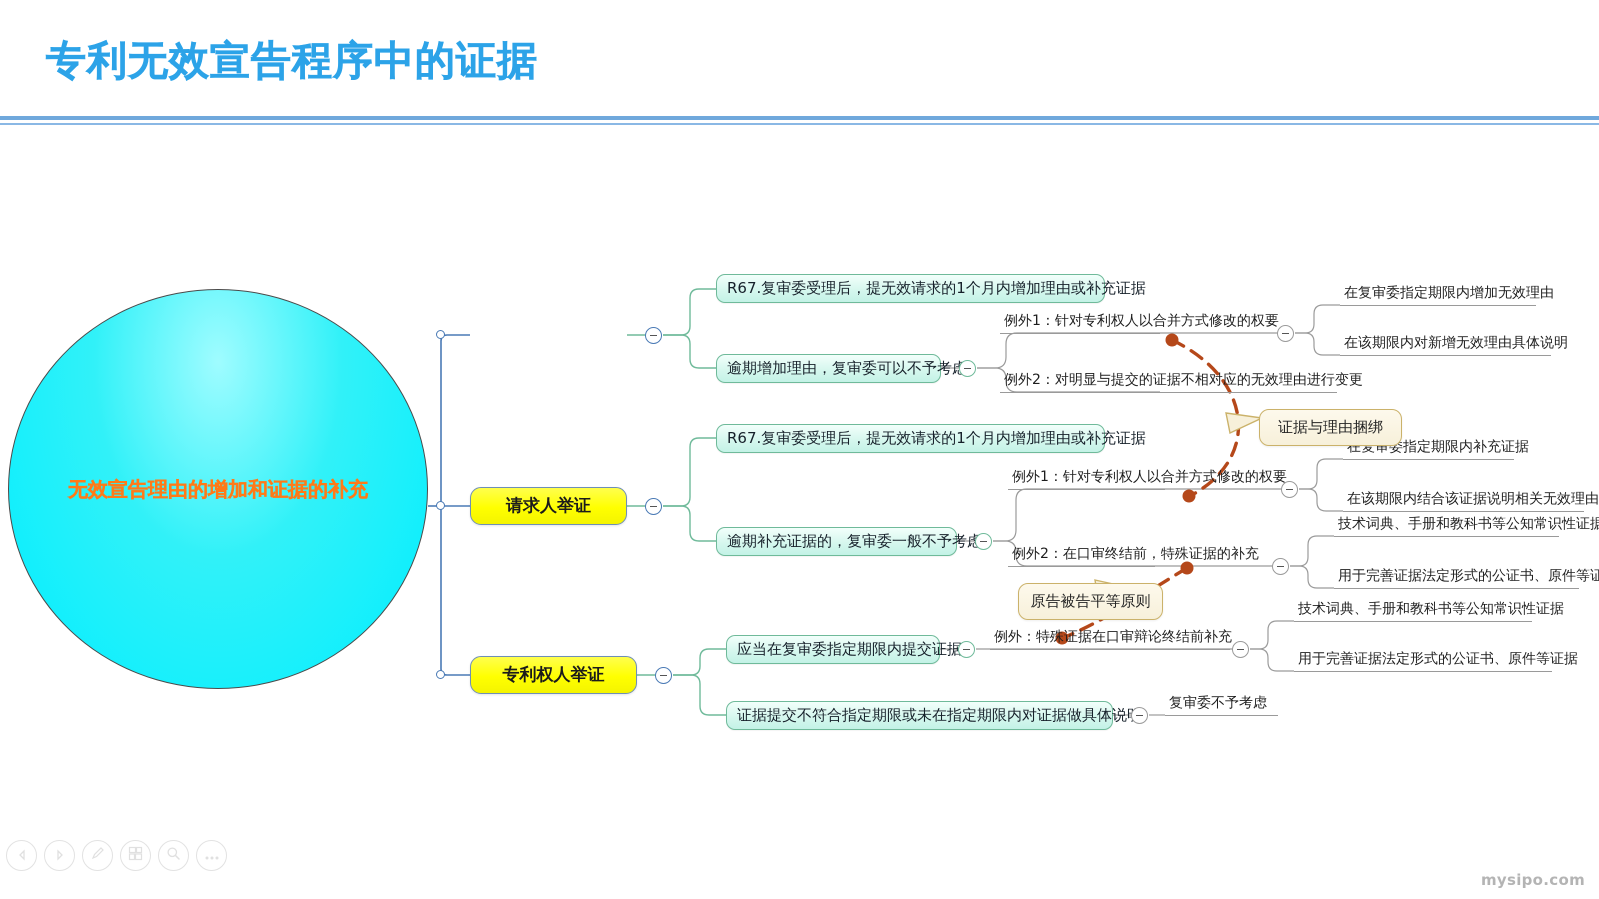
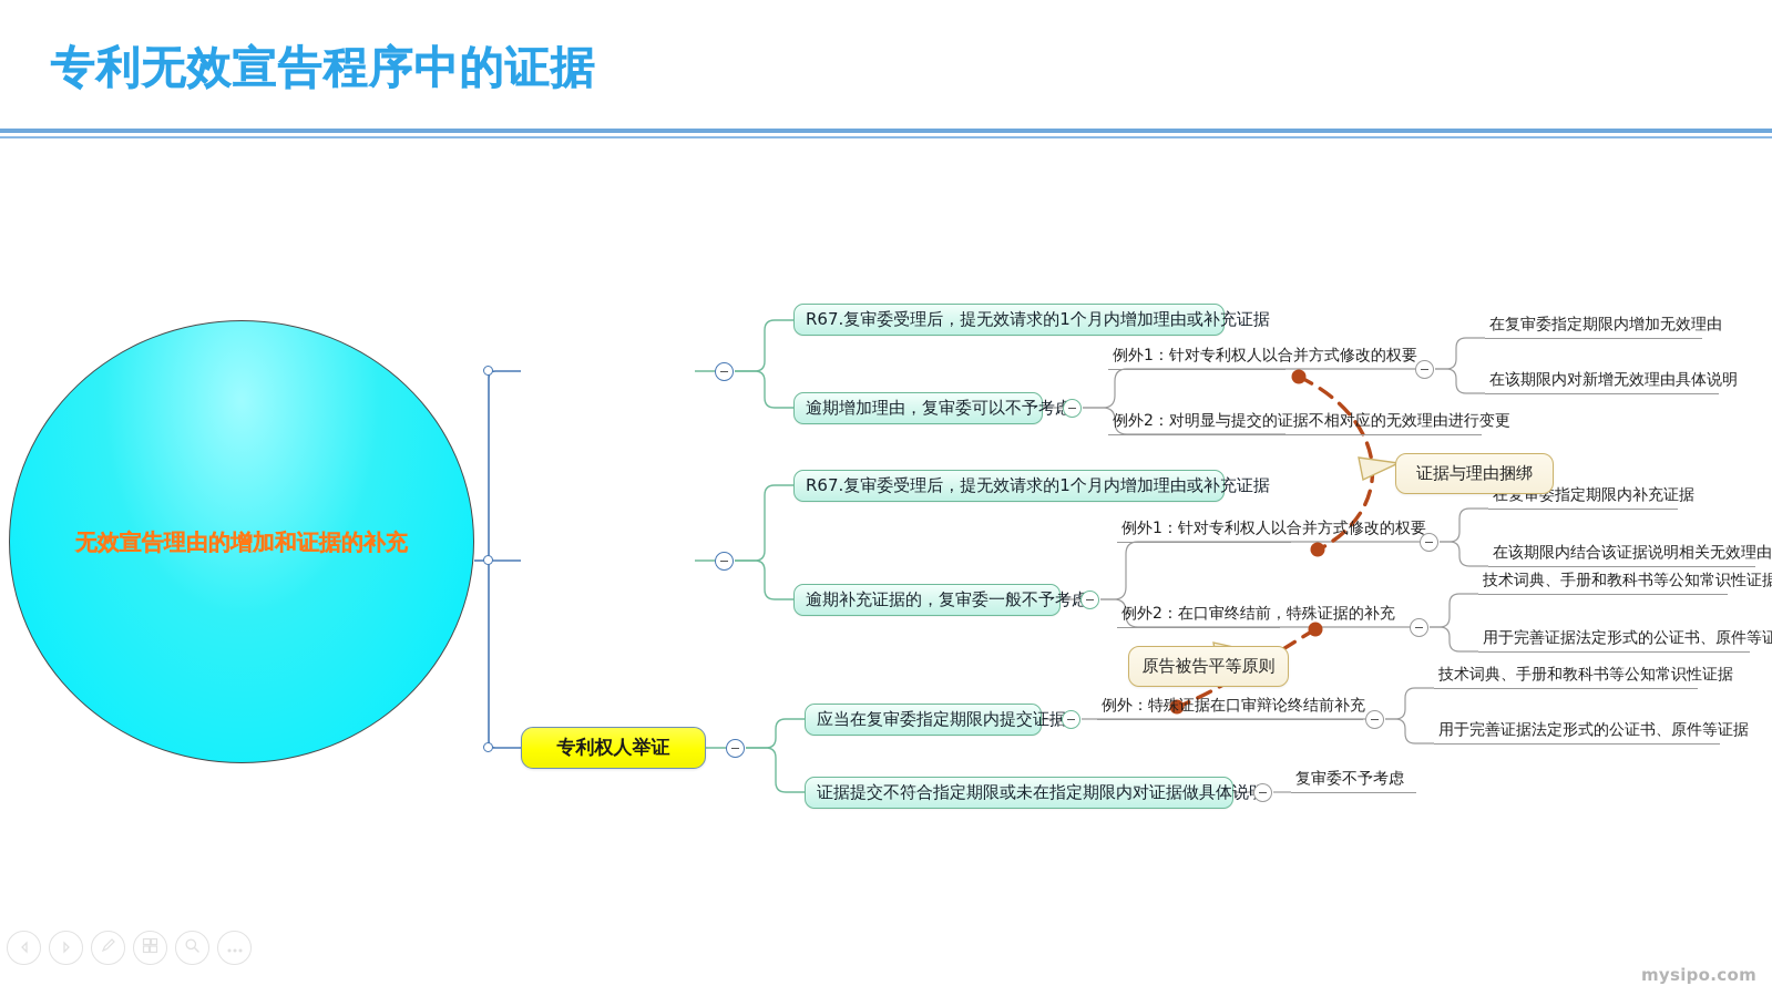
  专利无效宣告程序中的证据
  无效宣告理由的增加和证据的补充
  R67.复审委受理后，提无效请求的1个月内增加理由或补充证据
  逾期增加理由，复审委可以不予考
  例外1：针对专利权人以合并方式修改的权要
  在复审委指定期限内增加无效理由
  在该期限内对新增无效理由具体说明
  例外2：对明显与提交的证据不相对应的无效理由进行变更
- 请求人举证
  R67.复审委受理后，提无效请求的1个月内增加理由或补充证据
  逾期补充证据的，复审委一般不予考
  例外1：针对专利权人以合并方式修改的权要
  在复审委指定期限内补充证据
  在该期限内结合该证据说明相关无效理由
  例外2：在口审终结前，特殊证据的补充
  技术词典、手册和教科书等公知常识性证据
  用于完善证据法定形式的公证书、原件等证
  专利权人举证
  应当在复审委指定期限内提交证据
  例外：特殊证据在口审辩论终结前补充
  技术词典、手册和教科书等公知常识性证据
  用于完善证据法定形式的公证书、原件等证据
  证据提交不符合指定期限或未在指定期限内对证据做具体说
  复审委不予考虑
  证据与理由捆绑
  原告被告平等原则
  mysipo.com
